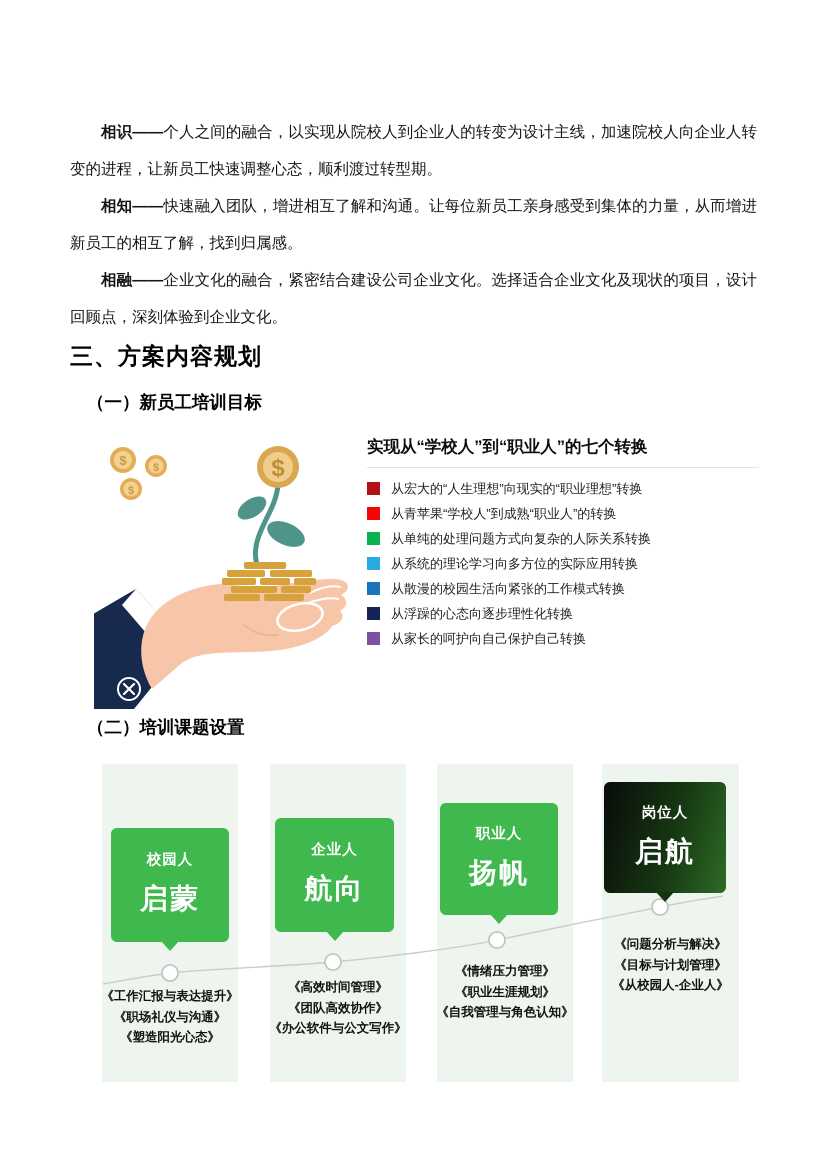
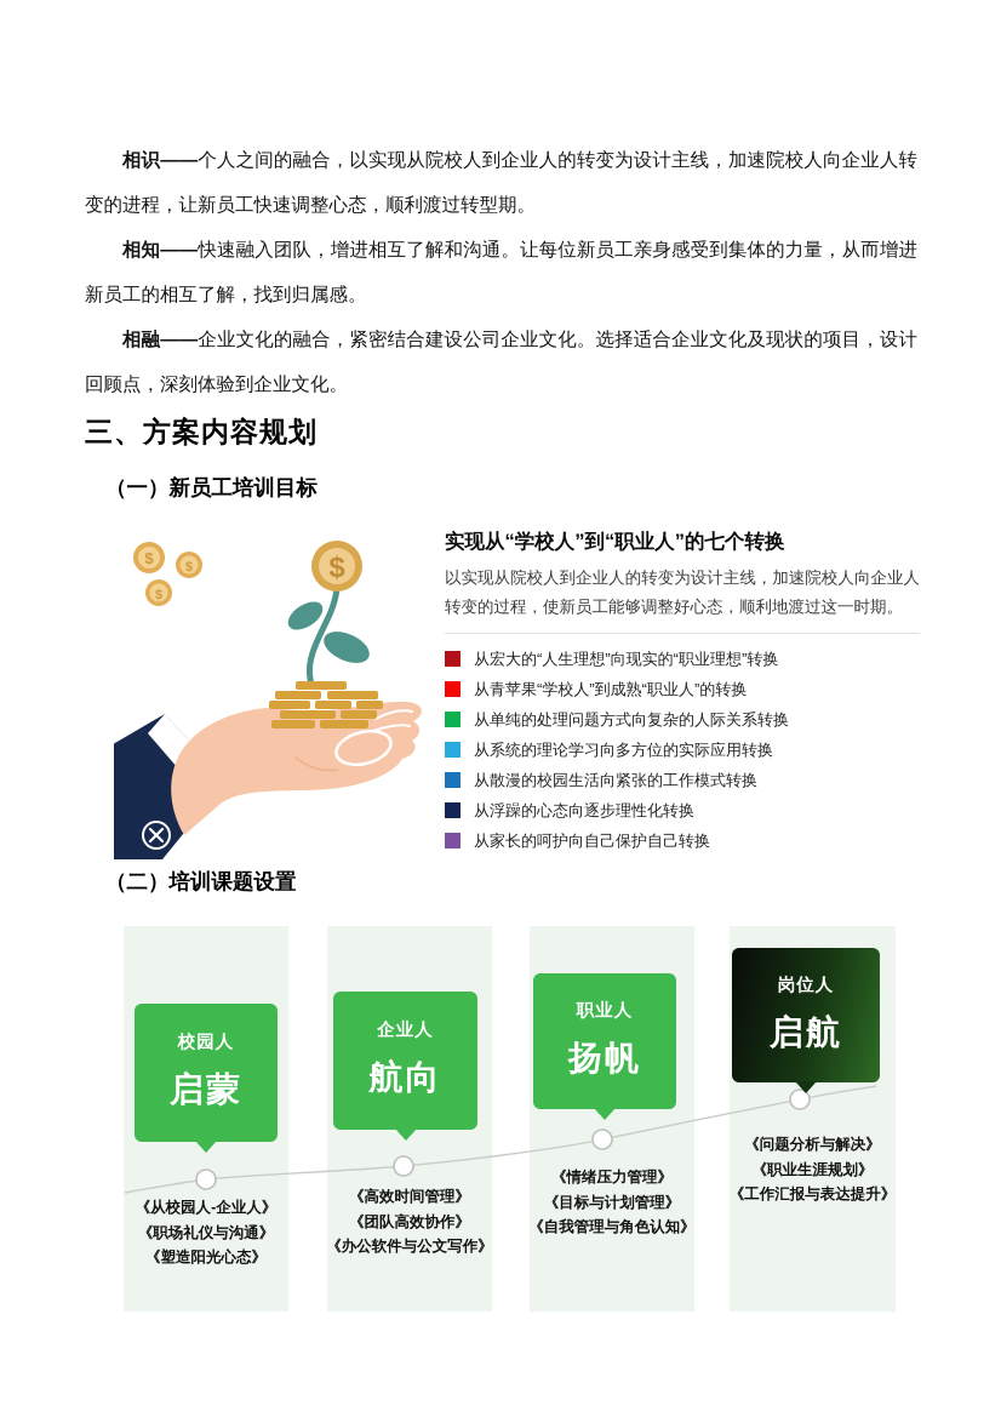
  相识——个人之间的融合，以实现从院校人到企业人的转变为设计主线，加速院校人向企业人转变的进程，让新员工快速调整心态，顺利渡过转型期。
  相知——快速融入团队，增进相互了解和沟通。让每位新员工亲身感受到集体的力量，从而增进新员工的相互了解，找到归属感。
  相融——企业文化的融合，紧密结合建设公司企业文化。选择适合企业文化及现状的项目，设计回顾点，深刻体验到企业文化。
  三、方案内容规划
  （一）新员工培训目标
  （二）培训课题设置
  $
  $
  $
  $
  实现从“学校人”到“职业人”的七个转换
+ 以实现从院校人到企业人的转变为设计主线，加速院校人向企业人转变的过程，使新员工能够调整好心态，顺利地渡过这一时期。
  从宏大的“人生理想”向现实的“职业理想”转换
  从青苹果“学校人”到成熟“职业人”的转换
  从单纯的处理问题方式向复杂的人际关系转换
  从系统的理论学习向多方位的实际应用转换
  从散漫的校园生活向紧张的工作模式转换
  从浮躁的心态向逐步理性化转换
  从家长的呵护向自己保护自己转换
  校园人
  启蒙
  企业人
  航向
  职业人
  扬帆
  岗位人
  启航
- 《工作汇报与表达提升》
+ 《从校园人-企业人》
  《职场礼仪与沟通》
  《塑造阳光心态》
  《高效时间管理》
  《团队高效协作》
  《办公软件与公文写作》
  《情绪压力管理》
- 《职业生涯规划》
+ 《目标与计划管理》
  《自我管理与角色认知》
  《问题分析与解决》
- 《目标与计划管理》
+ 《职业生涯规划》
- 《从校园人-企业人》
+ 《工作汇报与表达提升》
